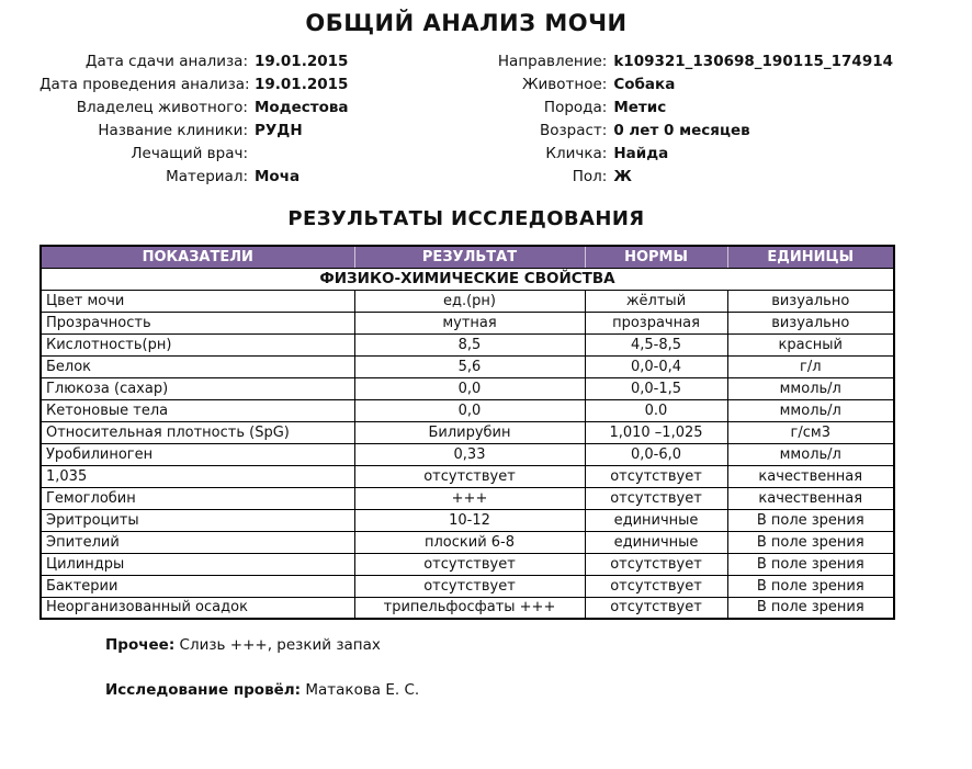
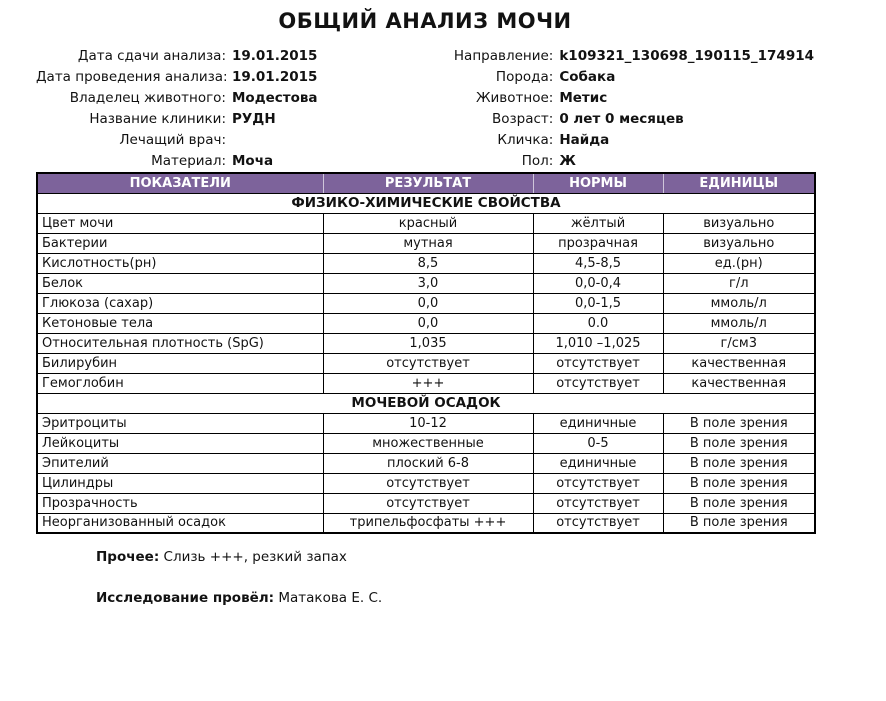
  ОБЩИЙ АНАЛИЗ МОЧИ
  Дата сдачи анализа:
  19.01.2015
  Дата проведения анализа:
  19.01.2015
  Владелец животного:
  Модестова
  Название клиники:
  РУДН
  Лечащий врач:
  Материал:
  Моча
  Направление:
  k109321_130698_190115_174914
- Животное:
+ Порода:
  Собака
- Порода:
+ Животное:
  Метис
  Возраст:
  0 лет 0 месяцев
  Кличка:
  Найда
  Пол:
  Ж
- РЕЗУЛЬТАТЫ ИССЛЕДОВАНИЯ
  ПОКАЗАТЕЛИ	РЕЗУЛЬТАТ	НОРМЫ	ЕДИНИЦЫ
  ФИЗИКО-ХИМИЧЕСКИЕ СВОЙСТВА
- Цвет мочи	ед.(рн)	жёлтый	визуально
+ Цвет мочи	красный	жёлтый	визуально
- Прозрачность	мутная	прозрачная	визуально
+ Бактерии	мутная	прозрачная	визуально
- Кислотность(рн)	8,5	4,5-8,5	красный
+ Кислотность(рн)	8,5	4,5-8,5	ед.(рн)
- Белок	5,6	0,0-0,4	г/л
+ Белок	3,0	0,0-0,4	г/л
  Глюкоза (сахар)	0,0	0,0-1,5	ммоль/л
  Кетоновые тела	0,0	0.0	ммоль/л
- Относительная плотность (SpG)	Билирубин	1,010 –1,025	г/см3
+ Относительная плотность (SpG)	1,035	1,010 –1,025	г/см3
- Уробилиноген	0,33	0,0-6,0	ммоль/л
- 1,035	отсутствует	отсутствует	качественная
+ Билирубин	отсутствует	отсутствует	качественная
  Гемоглобин	+++	отсутствует	качественная
+ МОЧЕВОЙ ОСАДОК
  Эритроциты	10-12	единичные	В поле зрения
+ Лейкоциты	множественные	0-5	В поле зрения
  Эпителий	плоский 6-8	единичные	В поле зрения
  Цилиндры	отсутствует	отсутствует	В поле зрения
- Бактерии	отсутствует	отсутствует	В поле зрения
+ Прозрачность	отсутствует	отсутствует	В поле зрения
  Неорганизованный осадок	трипельфосфаты +++	отсутствует	В поле зрения
  Прочее: Слизь +++, резкий запах
  Исследование провёл: Матакова Е. С.
